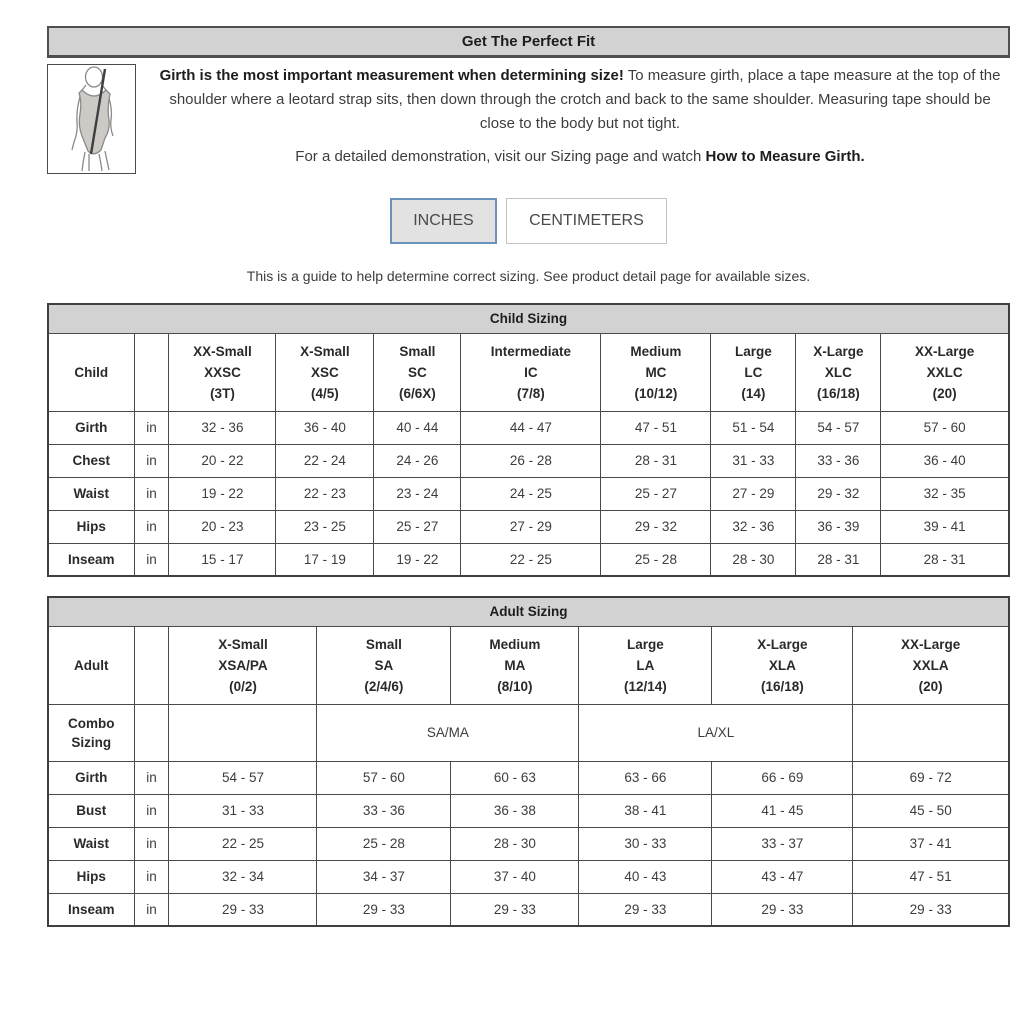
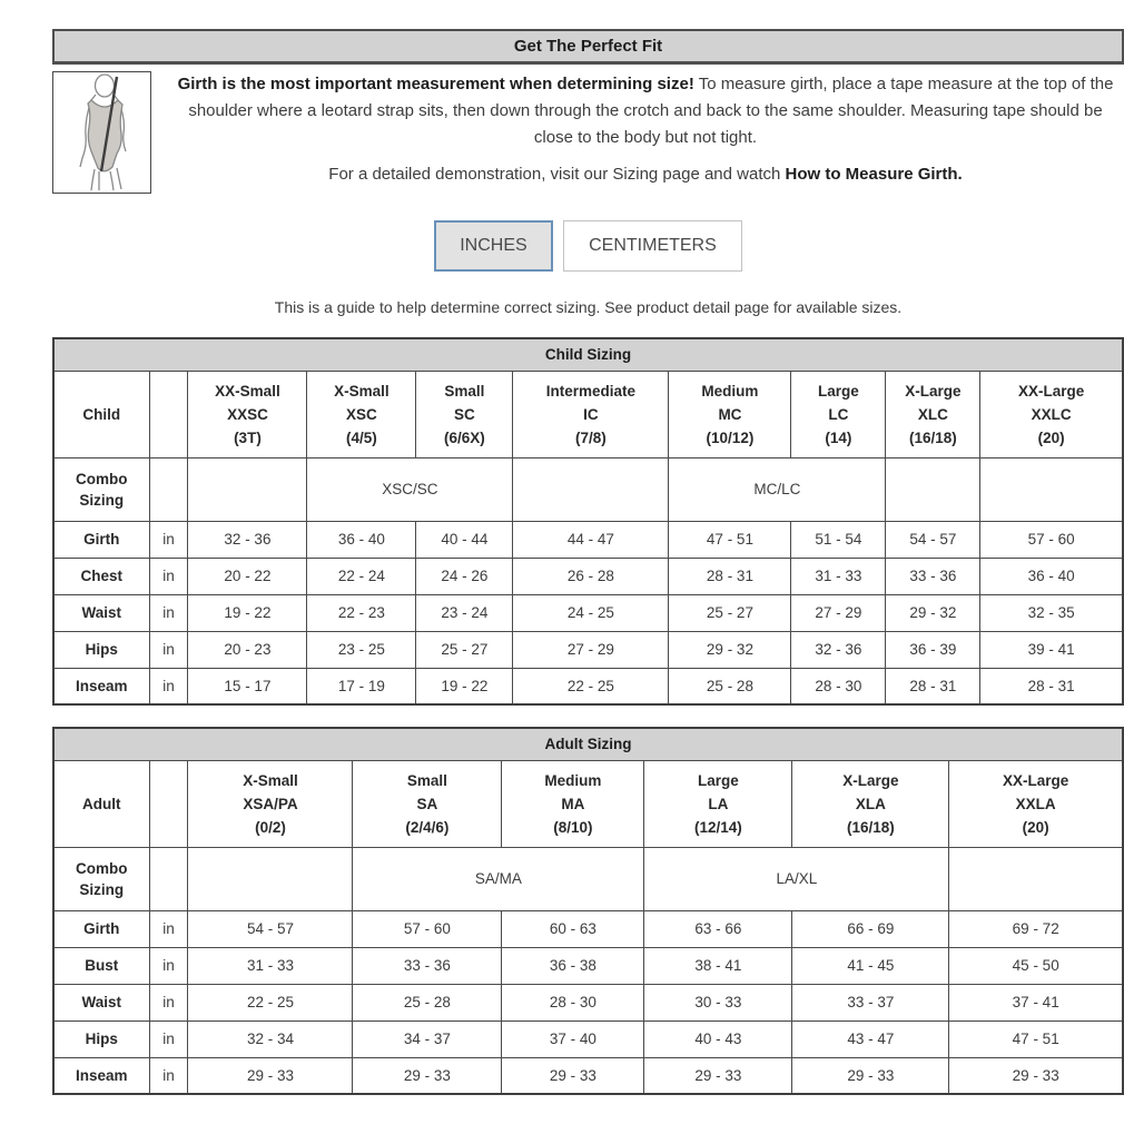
  Get The Perfect Fit
  Girth is the most important measurement when determining size! To measure girth, place a tape measure at the top of the shoulder where a leotard strap sits, then down through the crotch and back to the same shoulder. Measuring tape should be close to the body but not tight.
  For a detailed demonstration, visit our Sizing page and watch How to Measure Girth.
  INCHES CENTIMETERS
  This is a guide to help determine correct sizing. See product detail page for available sizes.
  Child Sizing
  Child		XX-SmallXXSC(3T)	X-SmallXSC(4/5)	SmallSC(6/6X)	IntermediateIC(7/8)	MediumMC(10/12)	LargeLC(14)	X-LargeXLC(16/18)	XX-LargeXXLC(20)
+ Combo Sizing			XSC/SC		MC/LC
  Girth	in	32 - 36	36 - 40	40 - 44	44 - 47	47 - 51	51 - 54	54 - 57	57 - 60
  Chest	in	20 - 22	22 - 24	24 - 26	26 - 28	28 - 31	31 - 33	33 - 36	36 - 40
  Waist	in	19 - 22	22 - 23	23 - 24	24 - 25	25 - 27	27 - 29	29 - 32	32 - 35
  Hips	in	20 - 23	23 - 25	25 - 27	27 - 29	29 - 32	32 - 36	36 - 39	39 - 41
  Inseam	in	15 - 17	17 - 19	19 - 22	22 - 25	25 - 28	28 - 30	28 - 31	28 - 31
  Adult Sizing
  Adult		X-SmallXSA/PA(0/2)	SmallSA(2/4/6)	MediumMA(8/10)	LargeLA(12/14)	X-LargeXLA(16/18)	XX-LargeXXLA(20)
  Combo Sizing			SA/MA	LA/XL
  Girth	in	54 - 57	57 - 60	60 - 63	63 - 66	66 - 69	69 - 72
  Bust	in	31 - 33	33 - 36	36 - 38	38 - 41	41 - 45	45 - 50
  Waist	in	22 - 25	25 - 28	28 - 30	30 - 33	33 - 37	37 - 41
  Hips	in	32 - 34	34 - 37	37 - 40	40 - 43	43 - 47	47 - 51
  Inseam	in	29 - 33	29 - 33	29 - 33	29 - 33	29 - 33	29 - 33
